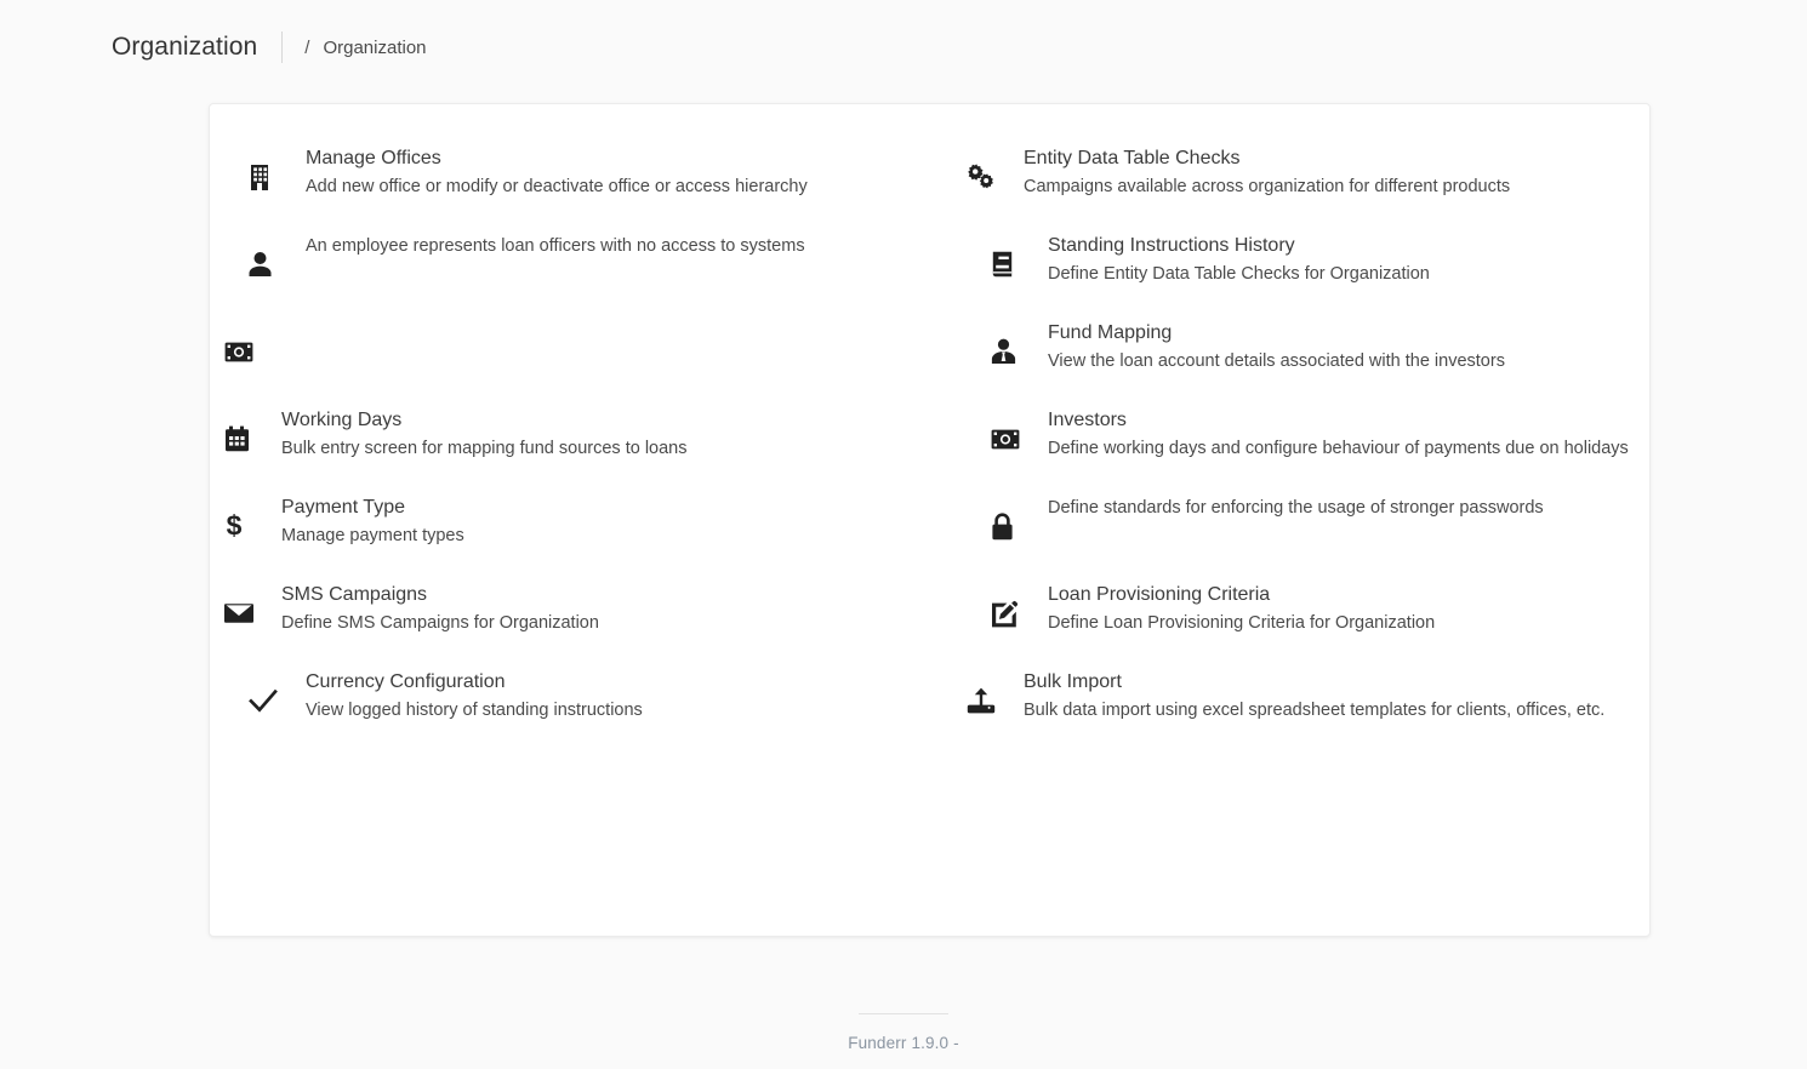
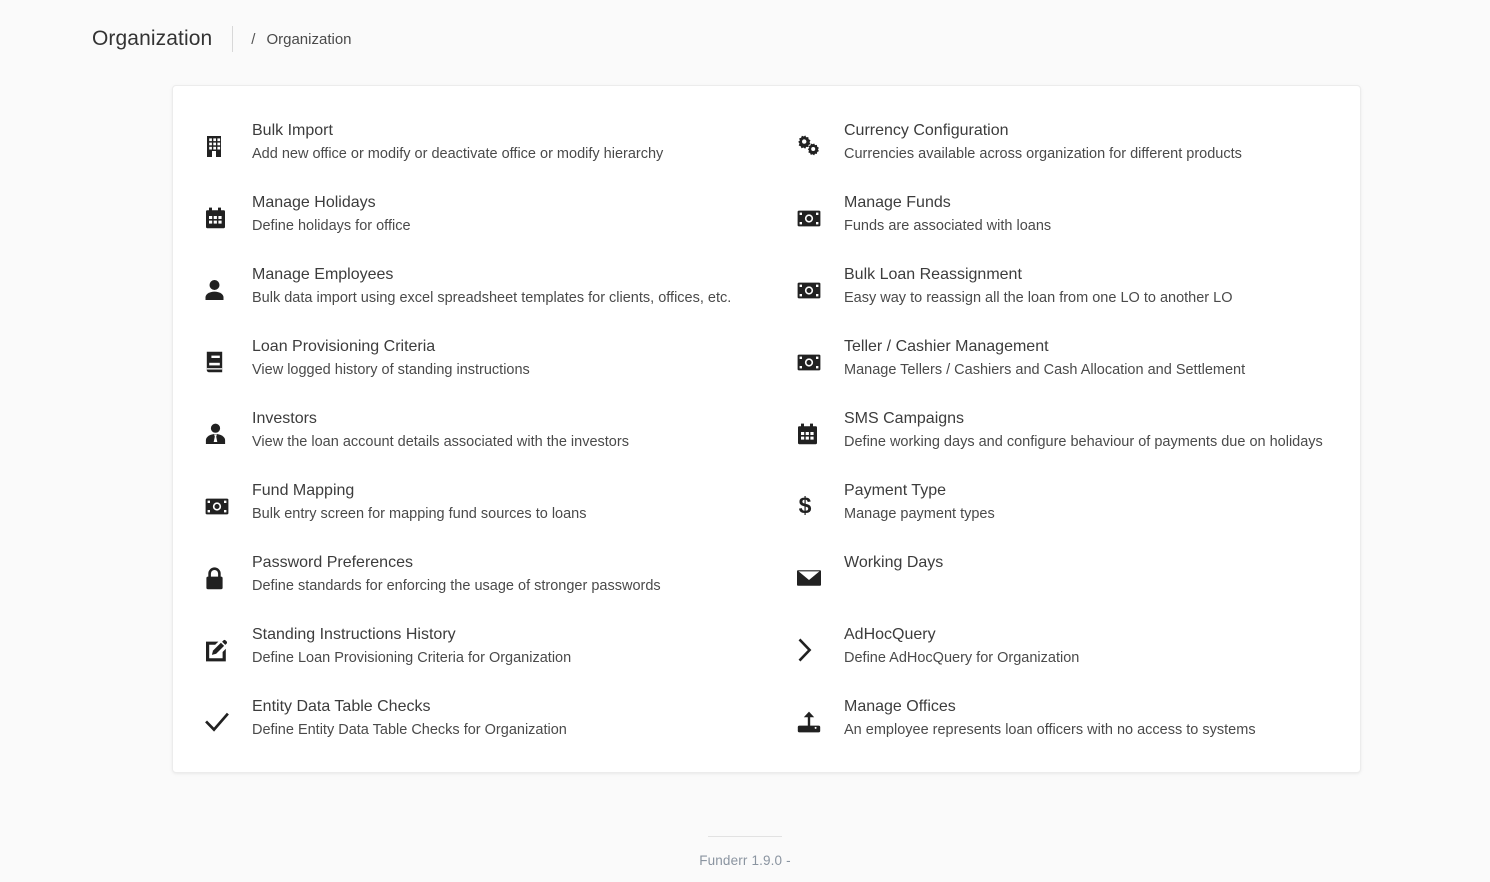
  Organization
  /
  Organization
- Manage Offices
+ Bulk Import
- Add new office or modify or deactivate office or access hierarchy
+ Add new office or modify or deactivate office or modify hierarchy
- Entity Data Table Checks
+ Currency Configuration
- Campaigns available across organization for different products
+ Currencies available across organization for different products
+ Manage Holidays
+ Define holidays for office
+ Manage Funds
+ Funds are associated with loans
+ Manage Employees
- An employee represents loan officers with no access to systems
+ Bulk data import using excel spreadsheet templates for clients, offices, etc.
+ Bulk Loan Reassignment
+ Easy way to reassign all the loan from one LO to another LO
- Standing Instructions History
+ Loan Provisioning Criteria
- Define Entity Data Table Checks for Organization
+ View logged history of standing instructions
+ Teller / Cashier Management
+ Manage Tellers / Cashiers and Cash Allocation and Settlement
- Fund Mapping
+ Investors
  View the loan account details associated with the investors
- Working Days
+ SMS Campaigns
- Bulk entry screen for mapping fund sources to loans
+ Define working days and configure behaviour of payments due on holidays
- Investors
+ Fund Mapping
- Define working days and configure behaviour of payments due on holidays
+ Bulk entry screen for mapping fund sources to loans
  $
  Payment Type
  Manage payment types
+ Password Preferences
  Define standards for enforcing the usage of stronger passwords
- SMS Campaigns
+ Working Days
- Define SMS Campaigns for Organization
- Loan Provisioning Criteria
+ Standing Instructions History
  Define Loan Provisioning Criteria for Organization
+ AdHocQuery
+ Define AdHocQuery for Organization
- Currency Configuration
+ Entity Data Table Checks
- View logged history of standing instructions
+ Define Entity Data Table Checks for Organization
- Bulk Import
+ Manage Offices
- Bulk data import using excel spreadsheet templates for clients, offices, etc.
+ An employee represents loan officers with no access to systems
  Funderr 1.9.0 -
